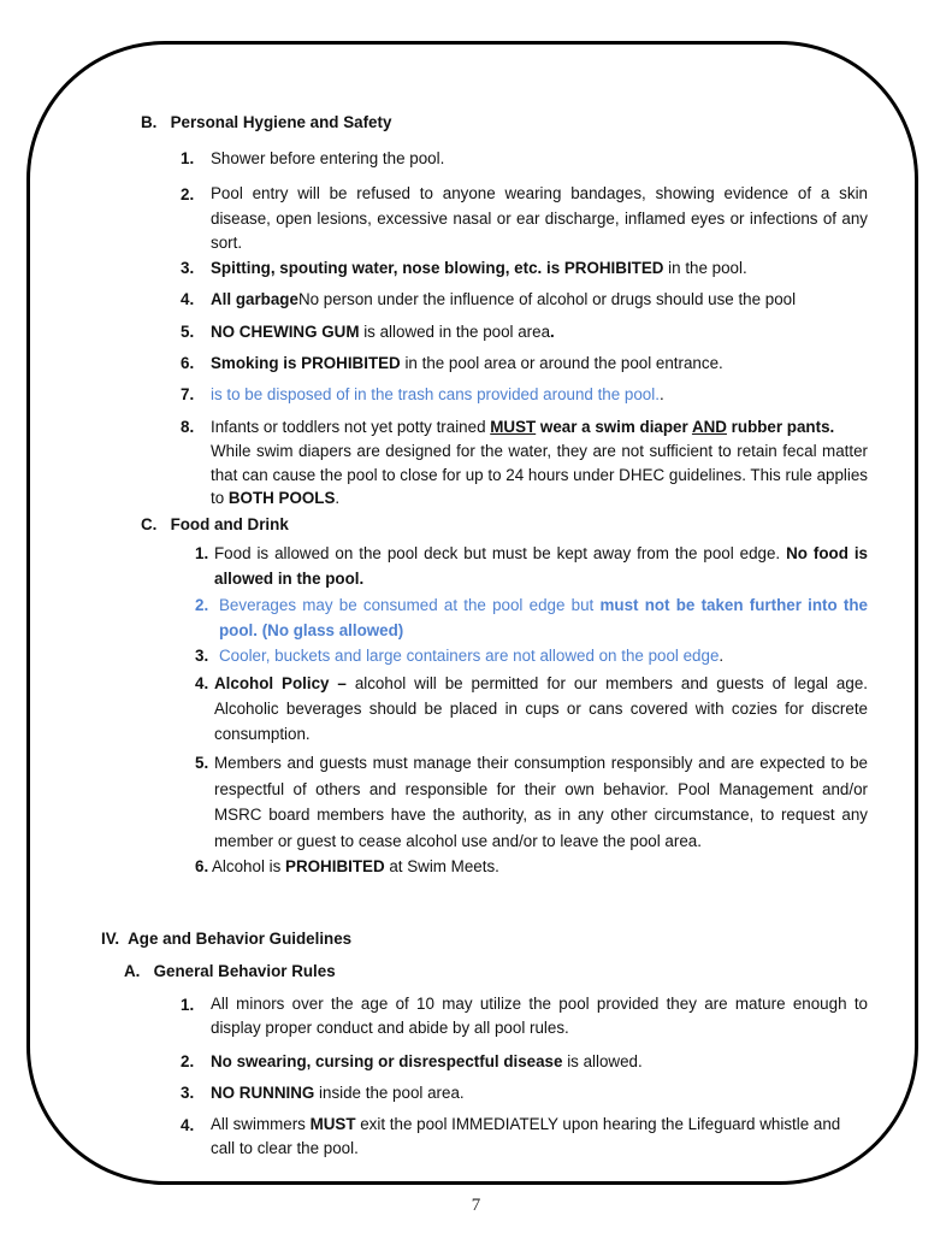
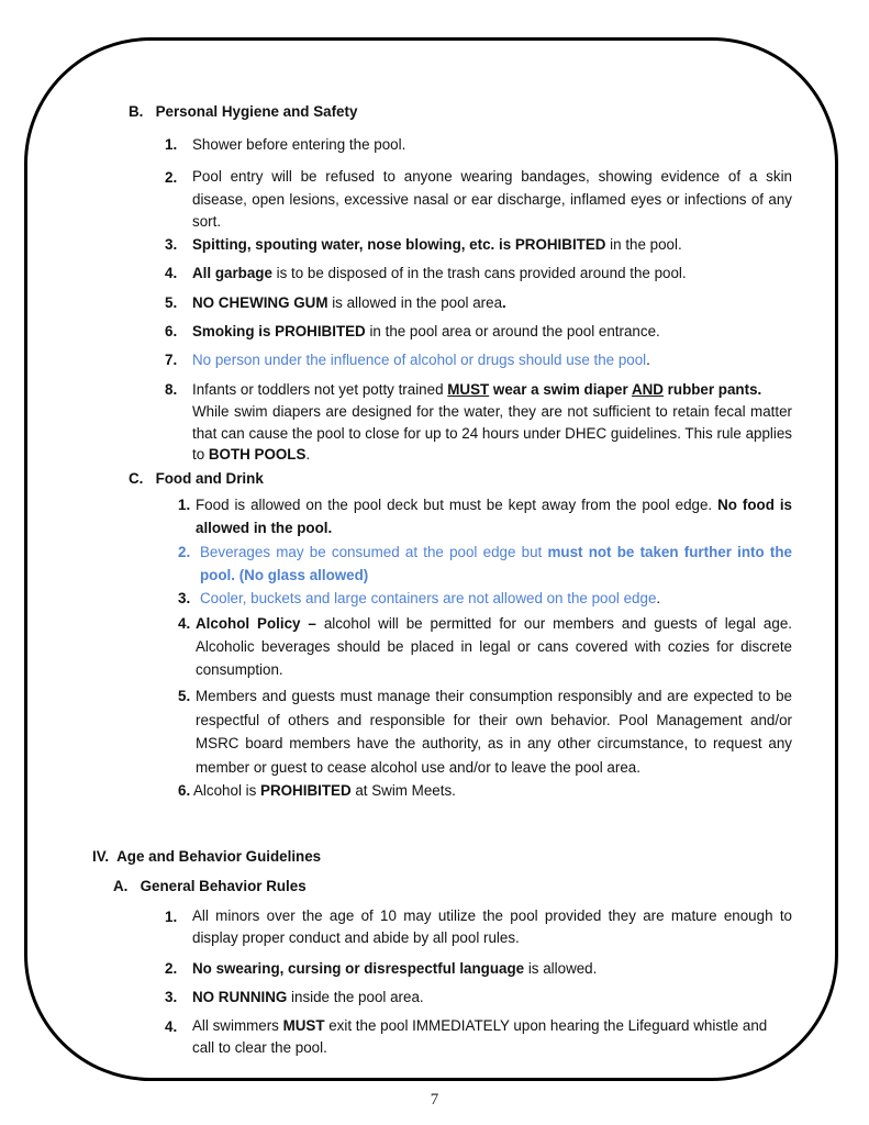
  B. Personal Hygiene and Safety
  1.
  Shower before entering the pool.
  2.
  Pool entry will be refused to anyone wearing bandages, showing evidence of a skin disease, open lesions, excessive nasal or ear discharge, inflamed eyes or infections of any sort.
  3.
  Spitting, spouting water, nose blowing, etc. is PROHIBITED in the pool.
  4.
- All garbageNo person under the influence of alcohol or drugs should use the pool
+ All garbage is to be disposed of in the trash cans provided around the pool.
  5.
  NO CHEWING GUM is allowed in the pool area.
  6.
  Smoking is PROHIBITED in the pool area or around the pool entrance.
  7.
- is to be disposed of in the trash cans provided around the pool..
+ No person under the influence of alcohol or drugs should use the pool.
  8.
  Infants or toddlers not yet potty trained MUST wear a swim diaper AND rubber pants.
  While swim diapers are designed for the water, they are not sufficient to retain fecal matter that can cause the pool to close for up to 24 hours under DHEC guidelines. This rule applies to BOTH POOLS.
  C. Food and Drink
  1.
  Food is allowed on the pool deck but must be kept away from the pool edge. No food is allowed in the pool.
  2.
  Beverages may be consumed at the pool edge but must not be taken further into the pool. (No glass allowed)
  3.
  Cooler, buckets and large containers are not allowed on the pool edge.
  4.
- Alcohol Policy – alcohol will be permitted for our members and guests of legal age. Alcoholic beverages should be placed in cups or cans covered with cozies for discrete consumption.
+ Alcohol Policy – alcohol will be permitted for our members and guests of legal age. Alcoholic beverages should be placed in legal or cans covered with cozies for discrete consumption.
  5.
  Members and guests must manage their consumption responsibly and are expected to be respectful of others and responsible for their own behavior. Pool Management and/or MSRC board members have the authority, as in any other circumstance, to request any member or guest to cease alcohol use and/or to leave the pool area.
  6.
  Alcohol is PROHIBITED at Swim Meets.
  IV. Age and Behavior Guidelines
  A. General Behavior Rules
  1.
  All minors over the age of 10 may utilize the pool provided they are mature enough to display proper conduct and abide by all pool rules.
  2.
- No swearing, cursing or disrespectful disease is allowed.
+ No swearing, cursing or disrespectful language is allowed.
  3.
  NO RUNNING inside the pool area.
  4.
  All swimmers MUST exit the pool IMMEDIATELY upon hearing the Lifeguard whistle and call to clear the pool.
  7
